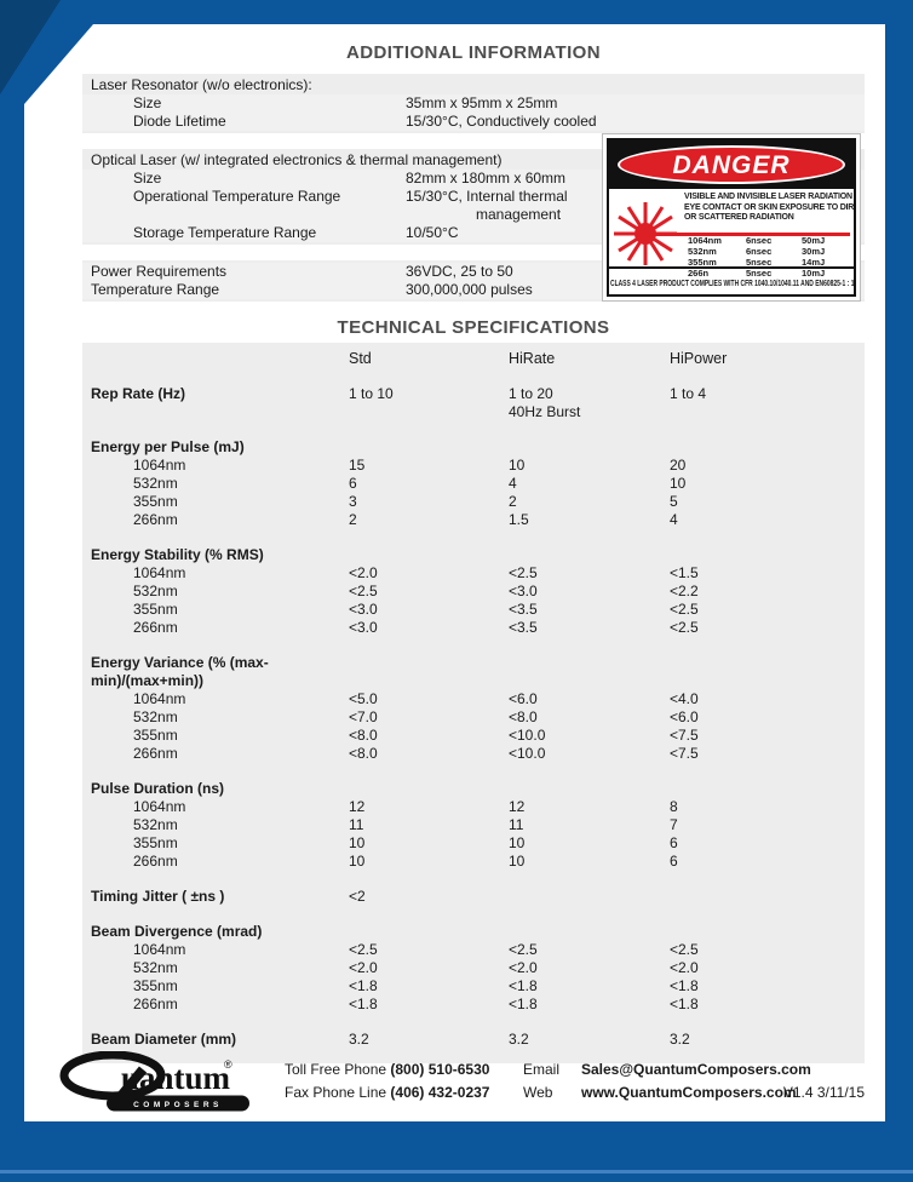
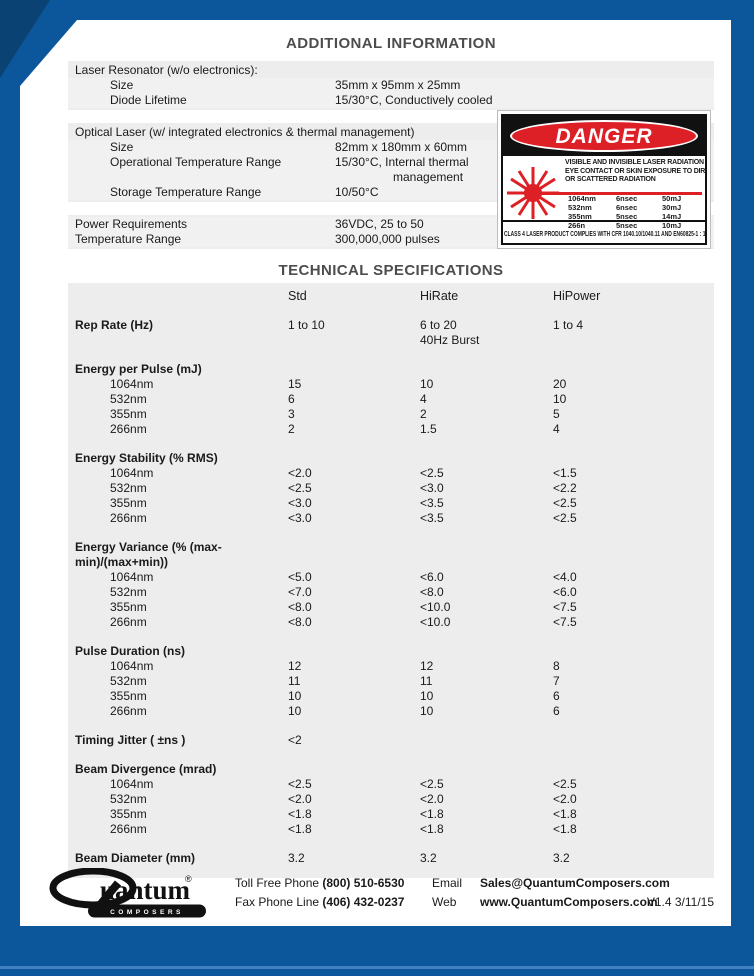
  ADDITIONAL INFORMATION
  Laser Resonator (w/o electronics):
  Size
  35mm x 95mm x 25mm
  Diode Lifetime
  15/30°C, Conductively cooled
  Optical Laser (w/ integrated electronics & thermal management)
  Size
  82mm x 180mm x 60mm
  Operational Temperature Range
  15/30°C, Internal thermal
  management
  Storage Temperature Range
  10/50°C
  Power Requirements
  36VDC, 25 to 50
  Temperature Range
  300,000,000 pulses
  TECHNICAL SPECIFICATIONS
  Std
  HiRate
  HiPower
  Rep Rate (Hz)
  1 to 10
- 1 to 20
+ 6 to 20
  40Hz Burst
  1 to 4
  Energy per Pulse (mJ)
  1064nm
  15
  10
  20
  532nm
  6
  4
  10
  355nm
  3
  2
  5
  266nm
  2
  1.5
  4
  Energy Stability (% RMS)
  1064nm
  <2.0
  <2.5
  <1.5
  532nm
  <2.5
  <3.0
  <2.2
  355nm
  <3.0
  <3.5
  <2.5
  266nm
  <3.0
  <3.5
  <2.5
  Energy Variance (% (max-min)/(max+min))
  1064nm
  <5.0
  <6.0
  <4.0
  532nm
  <7.0
  <8.0
  <6.0
  355nm
  <8.0
  <10.0
  <7.5
  266nm
  <8.0
  <10.0
  <7.5
  Pulse Duration (ns)
  1064nm
  12
  12
  8
  532nm
  11
  11
  7
  355nm
  10
  10
  6
  266nm
  10
  10
  6
  Timing Jitter ( ±ns )
  <2
  Beam Divergence (mrad)
  1064nm
  <2.5
  <2.5
  <2.5
  532nm
  <2.0
  <2.0
  <2.0
  355nm
  <1.8
  <1.8
  <1.8
  266nm
  <1.8
  <1.8
  <1.8
  Beam Diameter (mm)
  3.2
  3.2
  3.2
  DANGER
  1064nm
  6nsec
  50mJ
  532nm
  6nsec
  30mJ
  355nm
  5nsec
  14mJ
  266n
  5nsec
  10mJ
  CLASS 4 LASER PRODUCT COMPLIES WITH CFR 1040.10/1040.11 AND EN60825-1 : 1
  uantum
  ®
  Toll Free Phone (800) 510-6530
  Fax Phone Line (406) 432-0237
  Email
  Web
  Sales@QuantumComposers.com
  www.QuantumComposers.com
  V1.4 3/11/15
